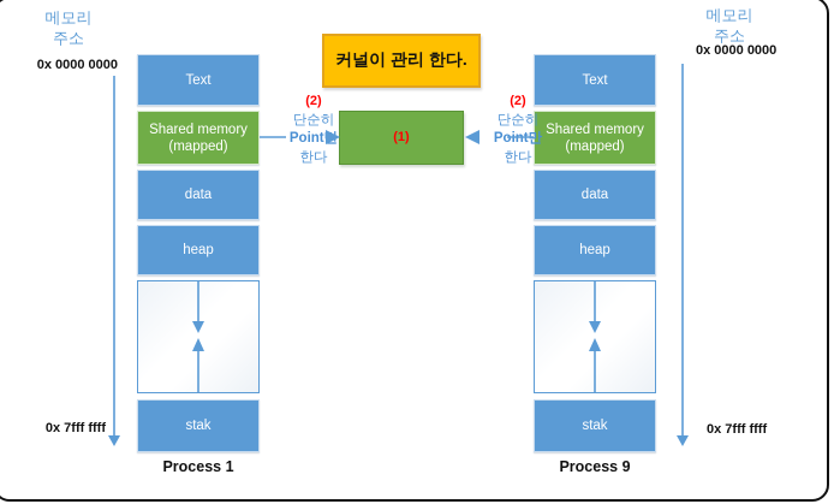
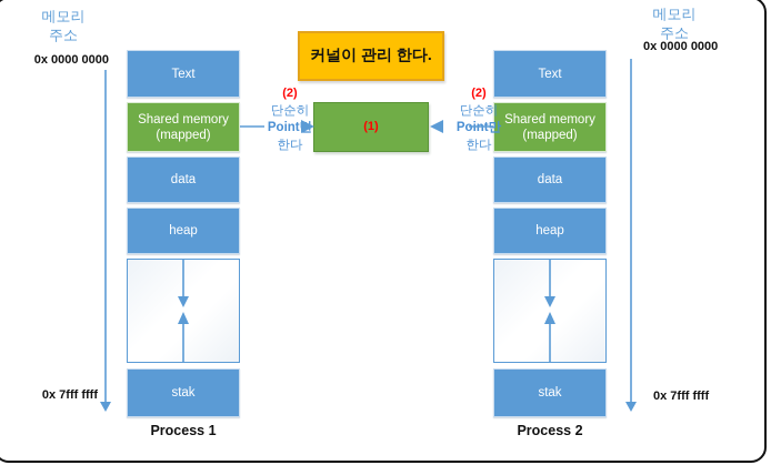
  메모리
  주소
  0x 0000 0000
  0x 7fff ffff
  메모리
  주소
  0x 0000 0000
  0x 7fff ffff
  Text
  Shared memory (mapped)
  data
  heap
  stak
  Process 1
  Text
  Shared memory (mapped)
  data
  heap
  stak
- Process 9
+ Process 2
  커널이 관리 한다.
  (1)
  (2)
  단순히
  Point
  한다
  (2)
  단순히
  Point만
  한다
